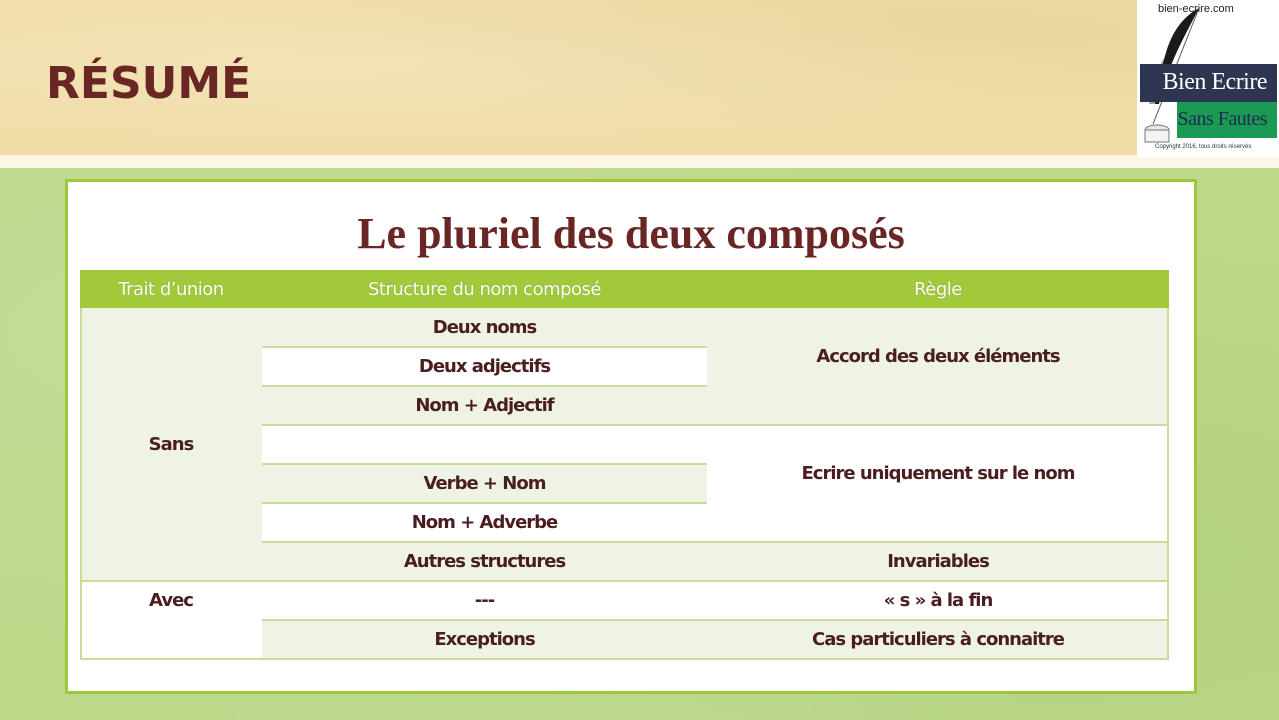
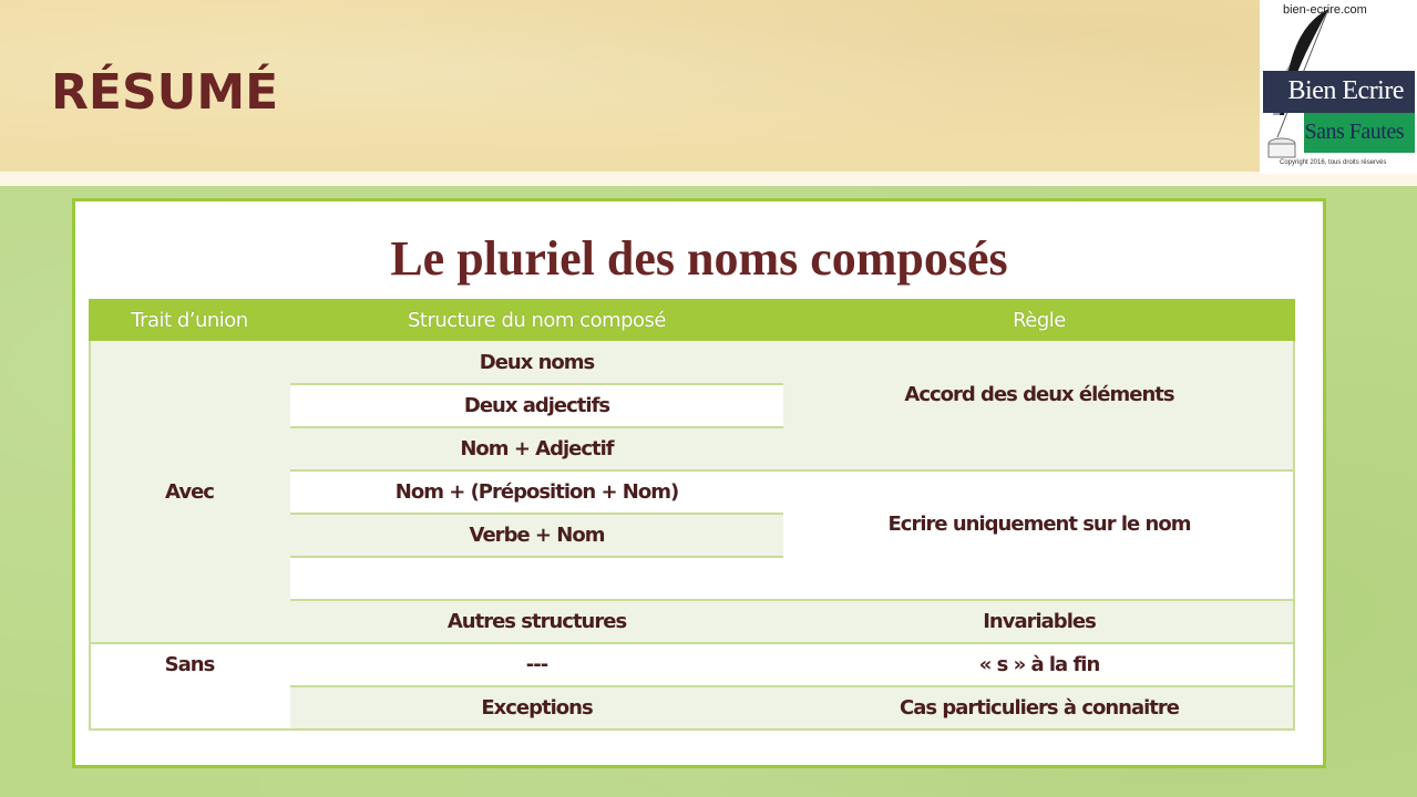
  RÉSUMÉ
  bien-ecrire.com
  Bien Ecrire
  Sans Fautes
- Le pluriel des deux composés
+ Le pluriel des noms composés
  Trait d’union
  Structure du nom composé
  Règle
- Sans
+ Avec
  Deux noms
  Deux adjectifs
  Nom + Adjectif
+ Nom + (Préposition + Nom)
  Verbe + Nom
- Nom + Adverbe
  Autres structures
  Accord des deux éléments
  Ecrire uniquement sur le nom
  Invariables
- Avec
+ Sans
  ---
  Exceptions
  « s » à la fin
  Cas particuliers à connaitre
